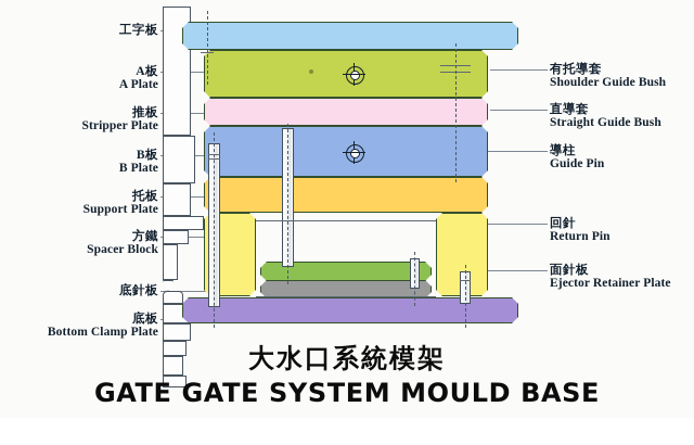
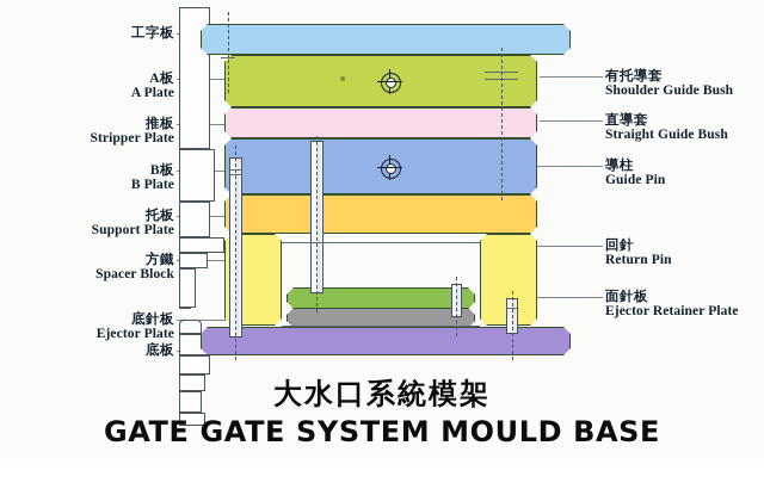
  工字板
  A板
  A Plate
  推板
  Stripper Plate
  B板
  B Plate
  托板
  Support Plate
  方鐵
  Spacer Block
  底針板
+ Ejector Plate
  底板
- Bottom Clamp Plate
  有托導套
  Shoulder Guide Bush
  直導套
  Straight Guide Bush
  導柱
  Guide Pin
  回針
  Return Pin
  面針板
  Ejector Retainer Plate
  大水口系統模架
  GATE GATE SYSTEM MOULD BASE
